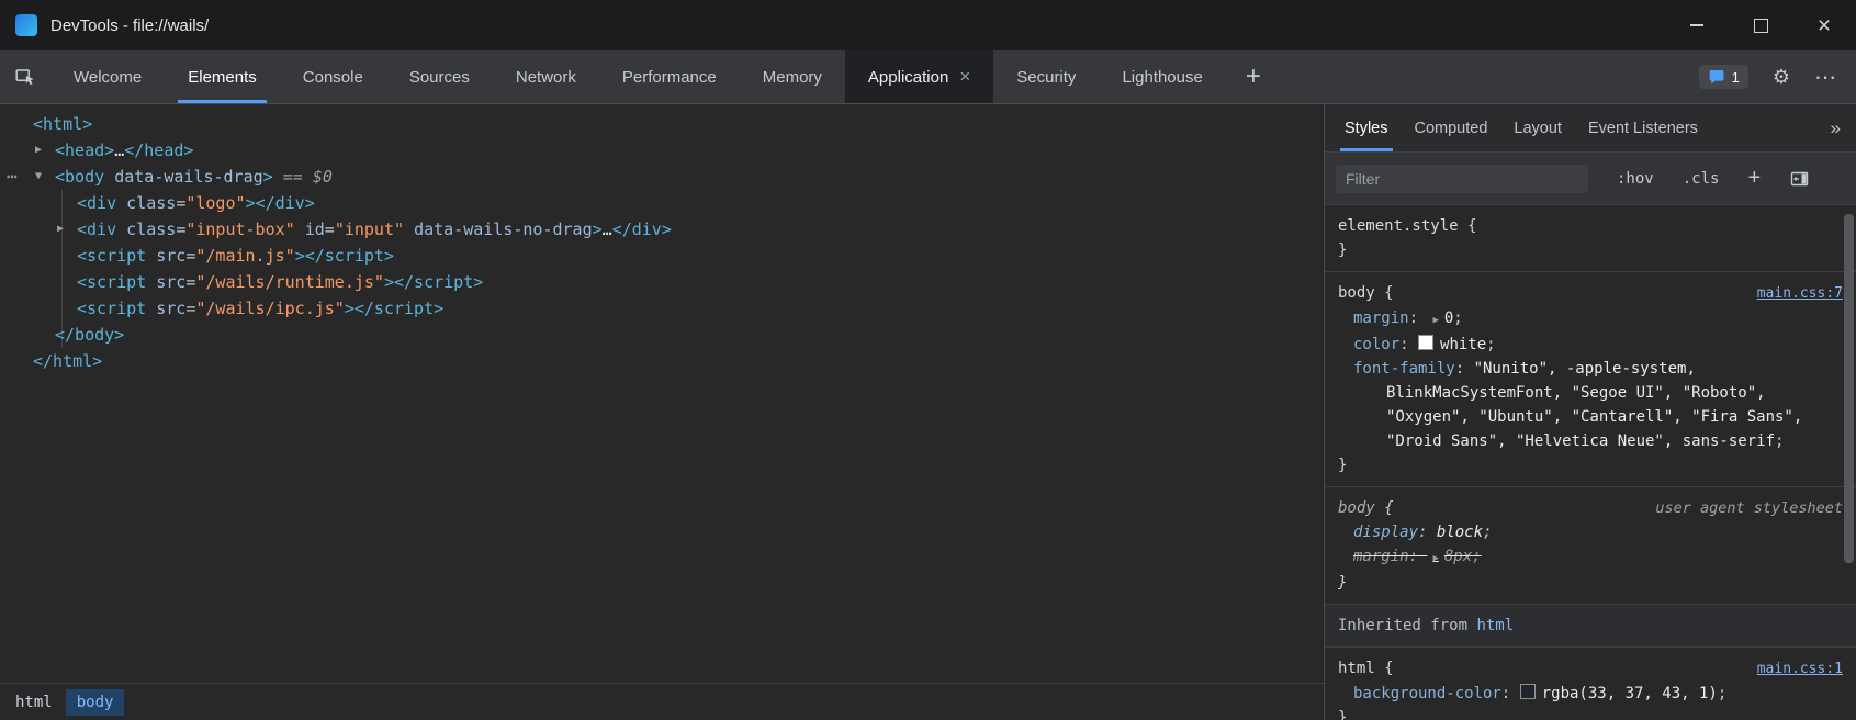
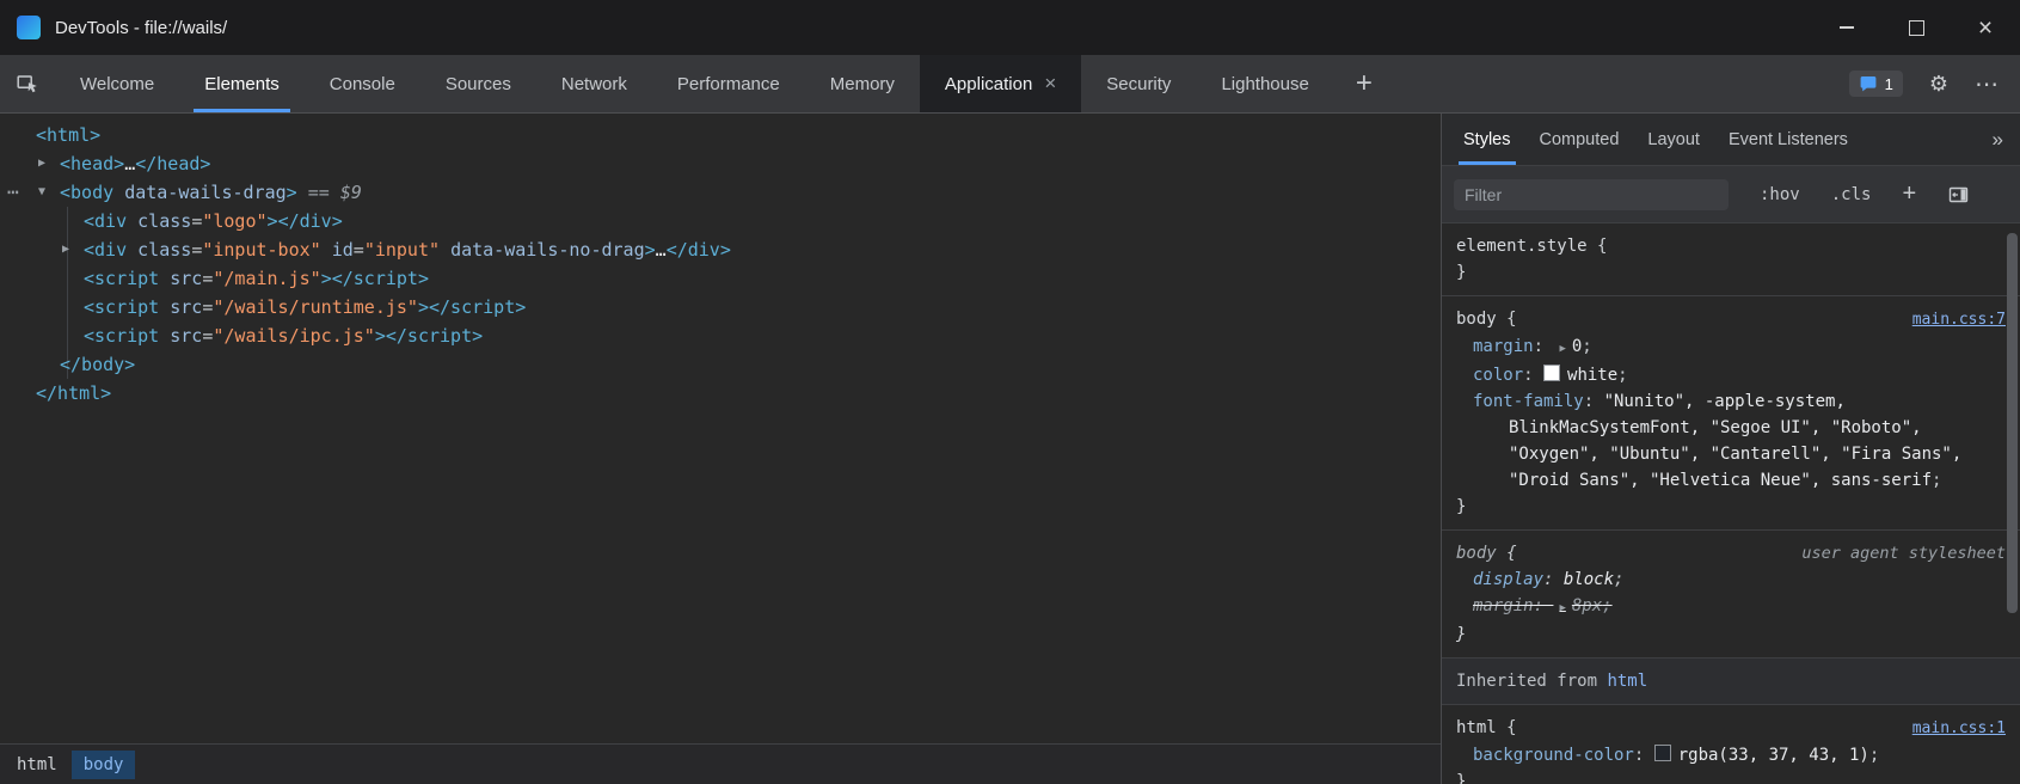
  DevTools - file://wails/
  ×
  Welcome
  Elements
  Console
  Sources
  Network
  Performance
  Memory
  Application
  ×
  Security
  Lighthouse
  +
  1
  ⚙
  ⋯
  <html>
  ▶
  <head>…</head>
  ⋯
  ▼
- <body data-wails-drag> == $0
+ <body data-wails-drag> == $9
  <div class="logo"></div>
  ▶
  <div class="input-box" id="input" data-wails-no-drag>…</div>
  <script src="/main.js"></script>
  <script src="/wails/runtime.js"></script>
  <script src="/wails/ipc.js"></script>
  </body>
  </html>
  html
  body
  Styles
  Computed
  Layout
  Event Listeners
  »
  Filter
  :hov
  .cls
  +
  element.style {
  }
  body {
  main.css:7
  margin: ▶ 0;
  color: white;
  font-family: "Nunito", -apple-system, BlinkMacSystemFont, "Segoe UI", "Roboto", "Oxygen", "Ubuntu", "Cantarell", "Fira Sans", "Droid Sans", "Helvetica Neue", sans-serif;
  }
  body {
  user agent stylesheet
  display: block;
  margin: ▶ 8px;
  }
  Inherited from html
  html {
  main.css:1
  background-color: rgba(33, 37, 43, 1);
  }
